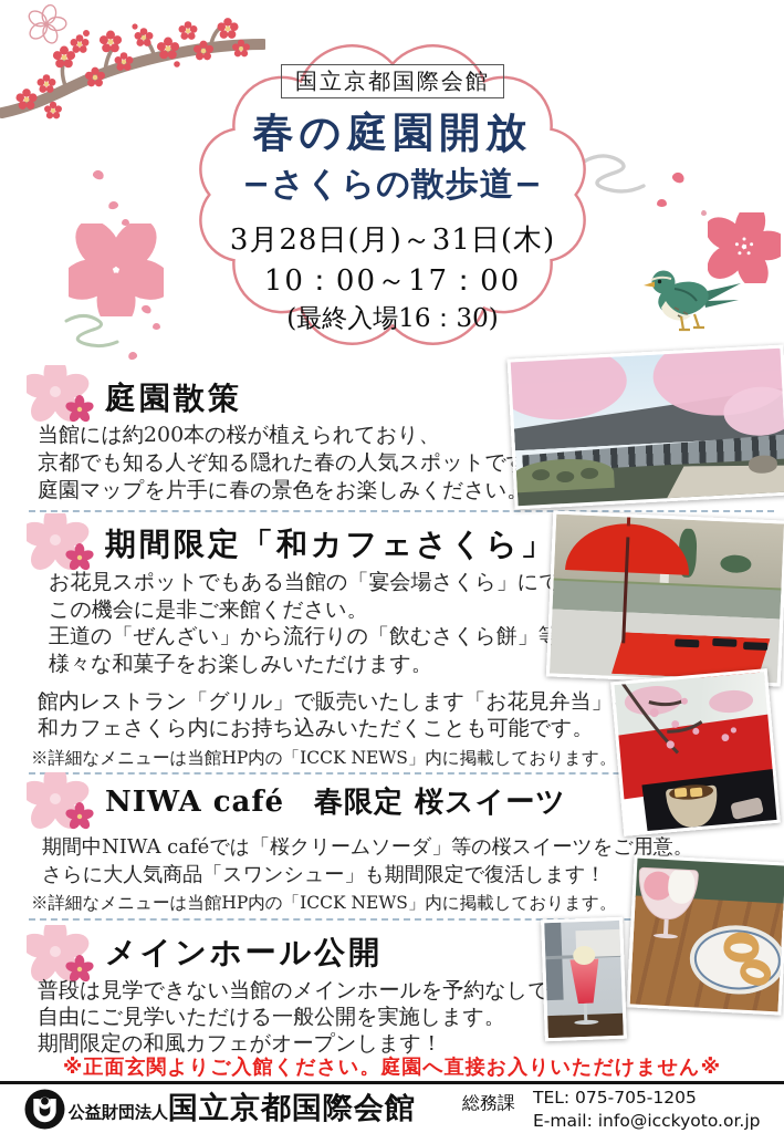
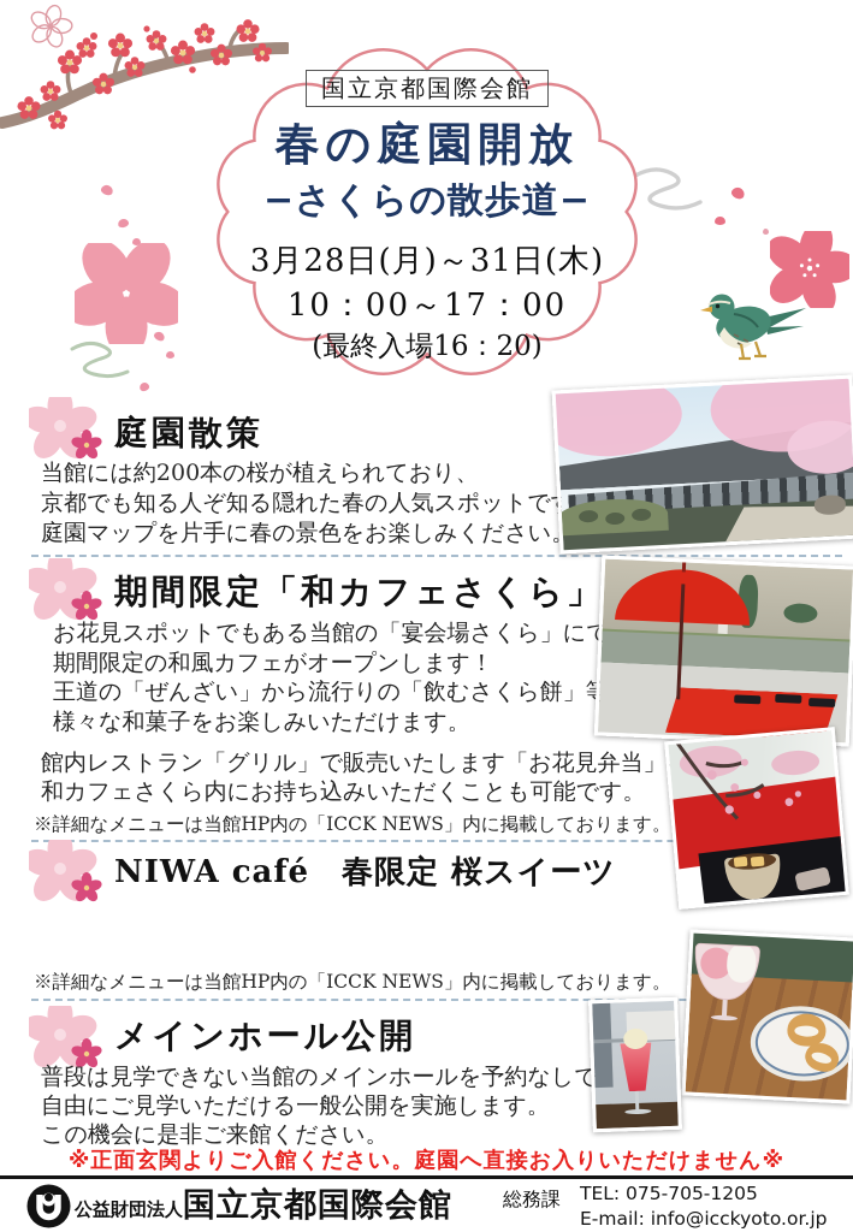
  国立京都国際会館
  春の庭園開放
  −さくらの散歩道−
  3月28日(月)～31日(木)
  10：00～17：00
- (最終入場16：30)
+ (最終入場16：20)
  庭園散策
  当館には約200本の桜が植えられており、
  京都でも知る人ぞ知る隠れた春の人気スポットで
  庭園マップを片手に春の景色をお楽しみください
  期間限定「和カフェさくら」
  お花見スポットでもある当館の「宴会場さくら」にて
- この機会に是非ご来館ください。
+ 期間限定の和風カフェがオープンします！
  王道の「ぜんざい」から流行りの「飲むさくら餅」等
  様々な和菓子をお楽しみいただけます。
  館内レストラン「グリル」で販売いたします「お花見弁当」
  和カフェさくら内にお持ち込みいただくことも可能です。
  ※詳細なメニューは当館HP内の「ICCK NEWS」内に掲載しております。
  NIWA café 春限定 桜スイーツ
- 期間中NIWA caféでは「桜クリームソーダ」等の桜スイーツをご用意。
- さらに大人気商品「スワンシュー」も期間限定で復活します！
  ※詳細なメニューは当館HP内の「ICCK NEWS」内に掲載しております。
  メインホール公開
  普段は見学できない当館のメインホールを予約なしで
  自由にご見学いただける一般公開を実施します。
- 期間限定の和風カフェがオープンします！
+ この機会に是非ご来館ください。
  ※正面玄関よりご入館ください。庭園へ直接お入りいただけません※
  公益財団法人
  国立京都国際会館
  総務課
  TEL: 075-705-1205
  E-mail: info@icckyoto.or.jp
